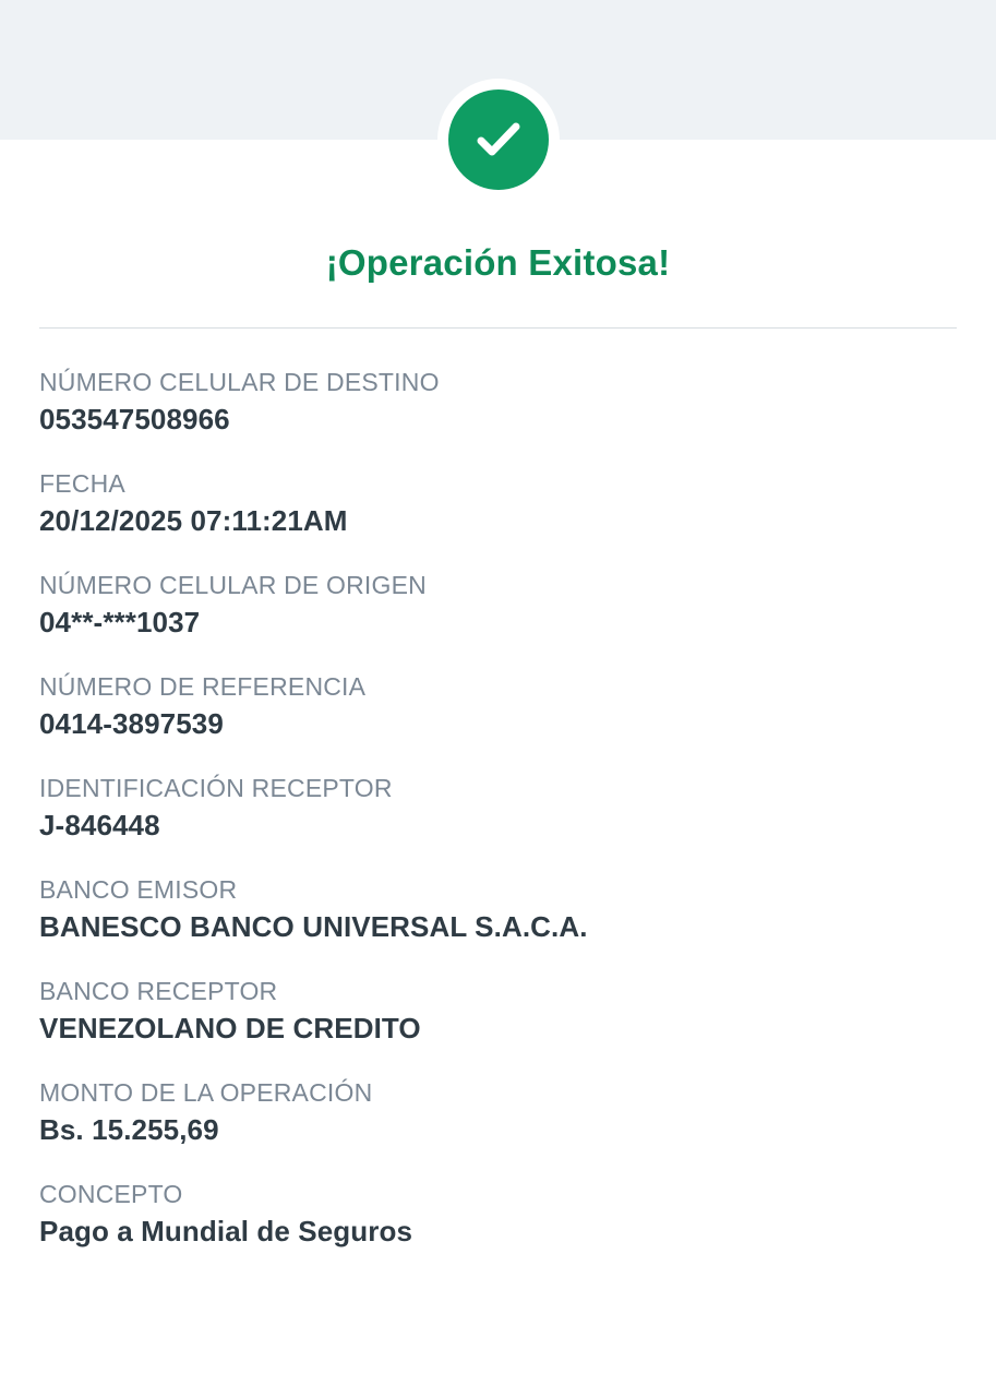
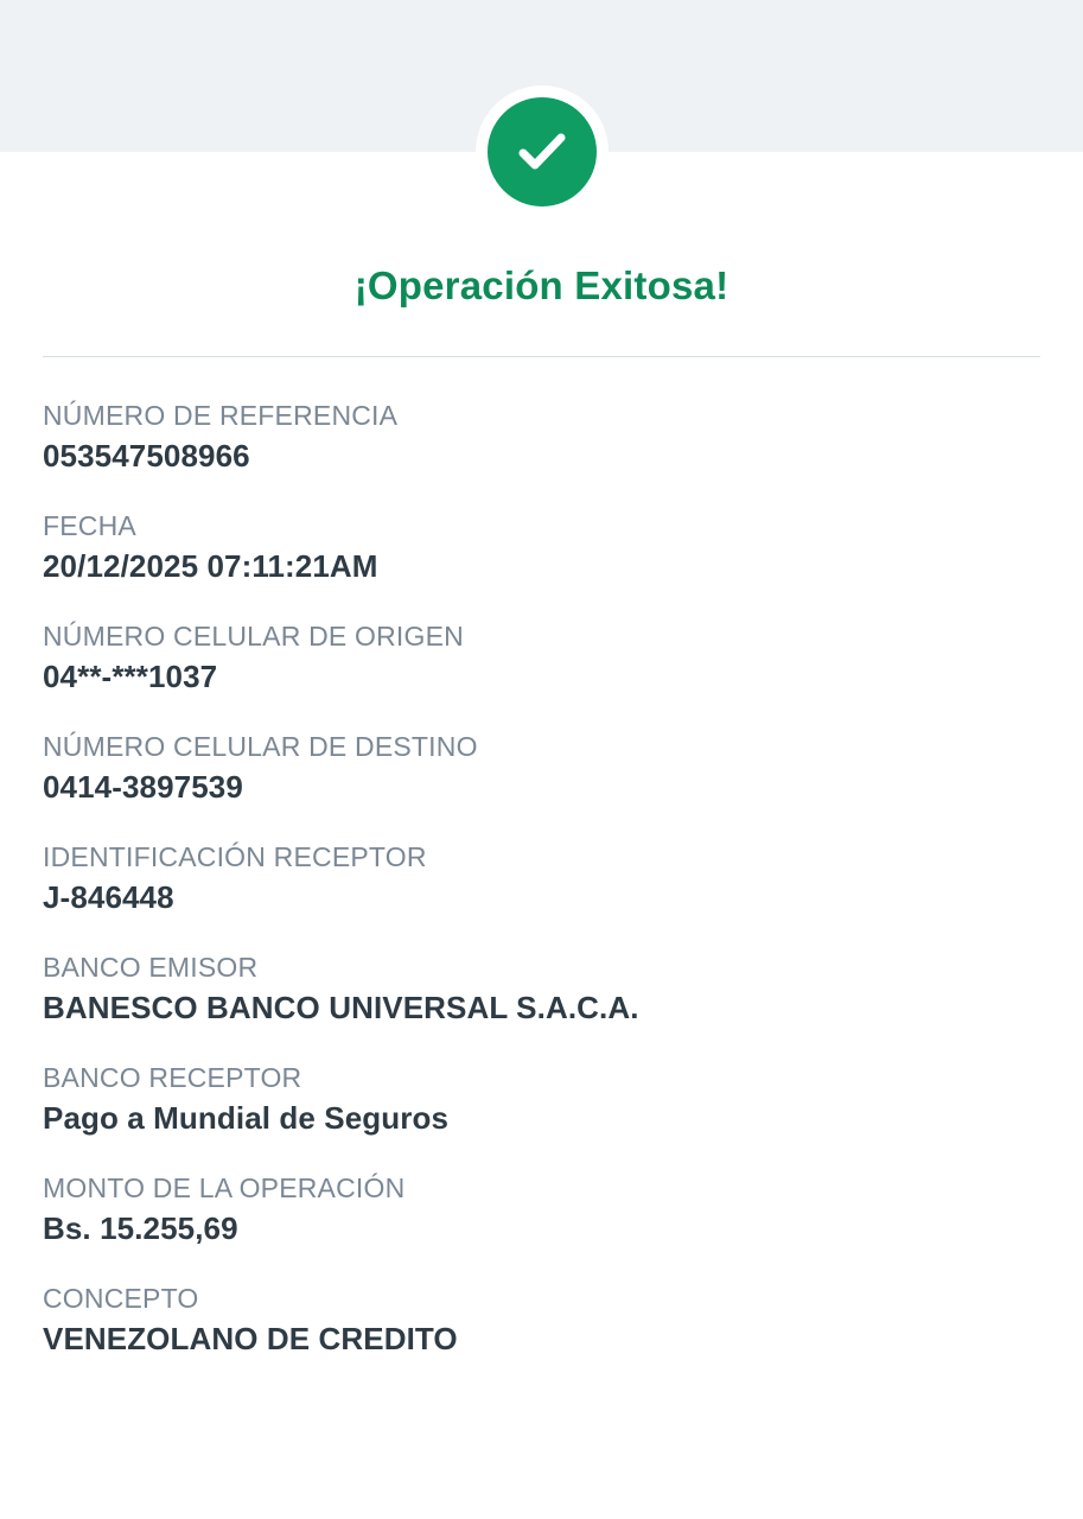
  ¡Operación Exitosa!
- NÚMERO CELULAR DE DESTINO
+ NÚMERO DE REFERENCIA
  053547508966
  FECHA
  20/12/2025 07:11:21AM
  NÚMERO CELULAR DE ORIGEN
  04**-***1037
- NÚMERO DE REFERENCIA
+ NÚMERO CELULAR DE DESTINO
  0414-3897539
  IDENTIFICACIÓN RECEPTOR
  J-846448
  BANCO EMISOR
  BANESCO BANCO UNIVERSAL S.A.C.A.
  BANCO RECEPTOR
- VENEZOLANO DE CREDITO
+ Pago a Mundial de Seguros
  MONTO DE LA OPERACIÓN
  Bs. 15.255,69
  CONCEPTO
- Pago a Mundial de Seguros
+ VENEZOLANO DE CREDITO
